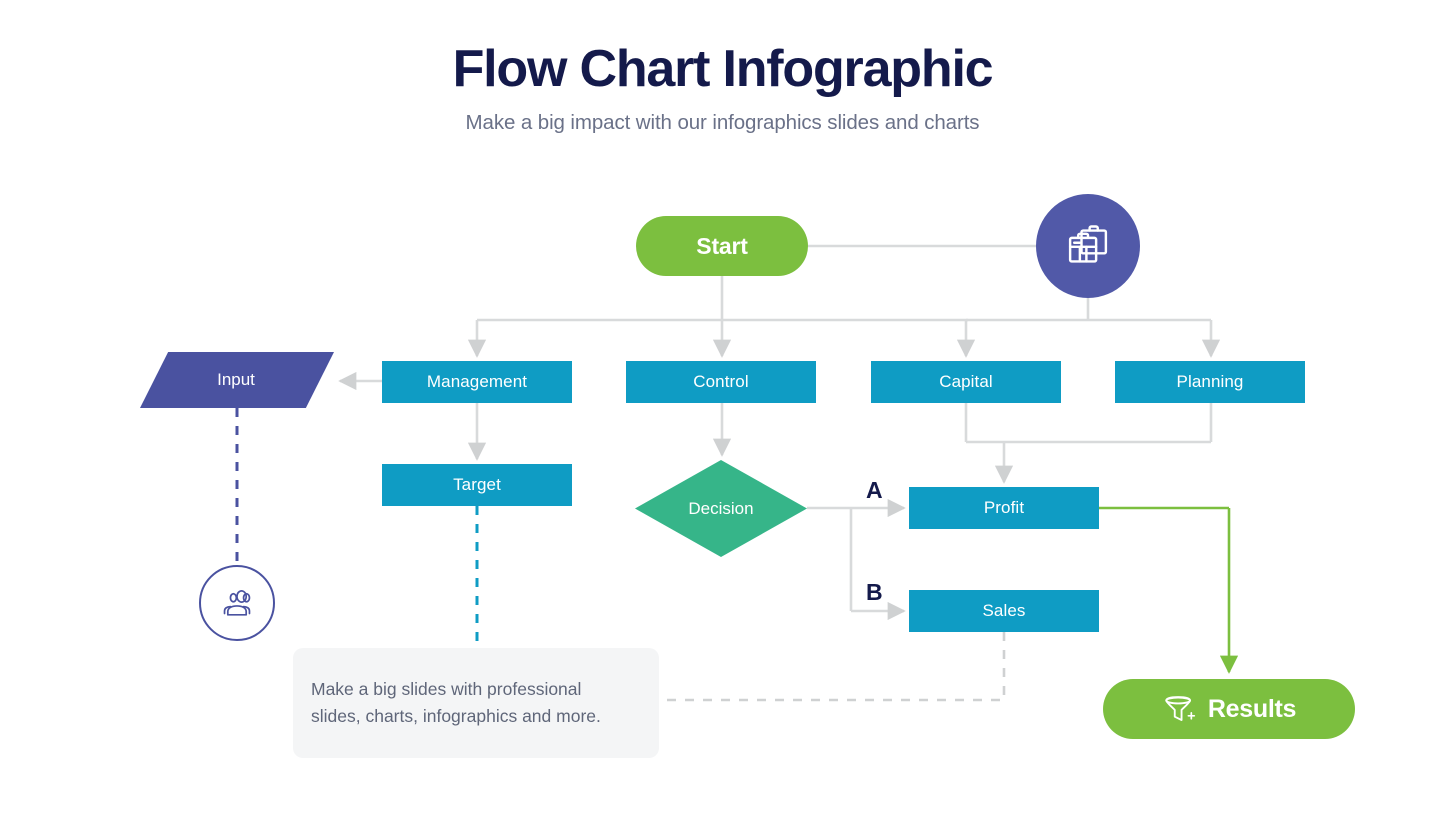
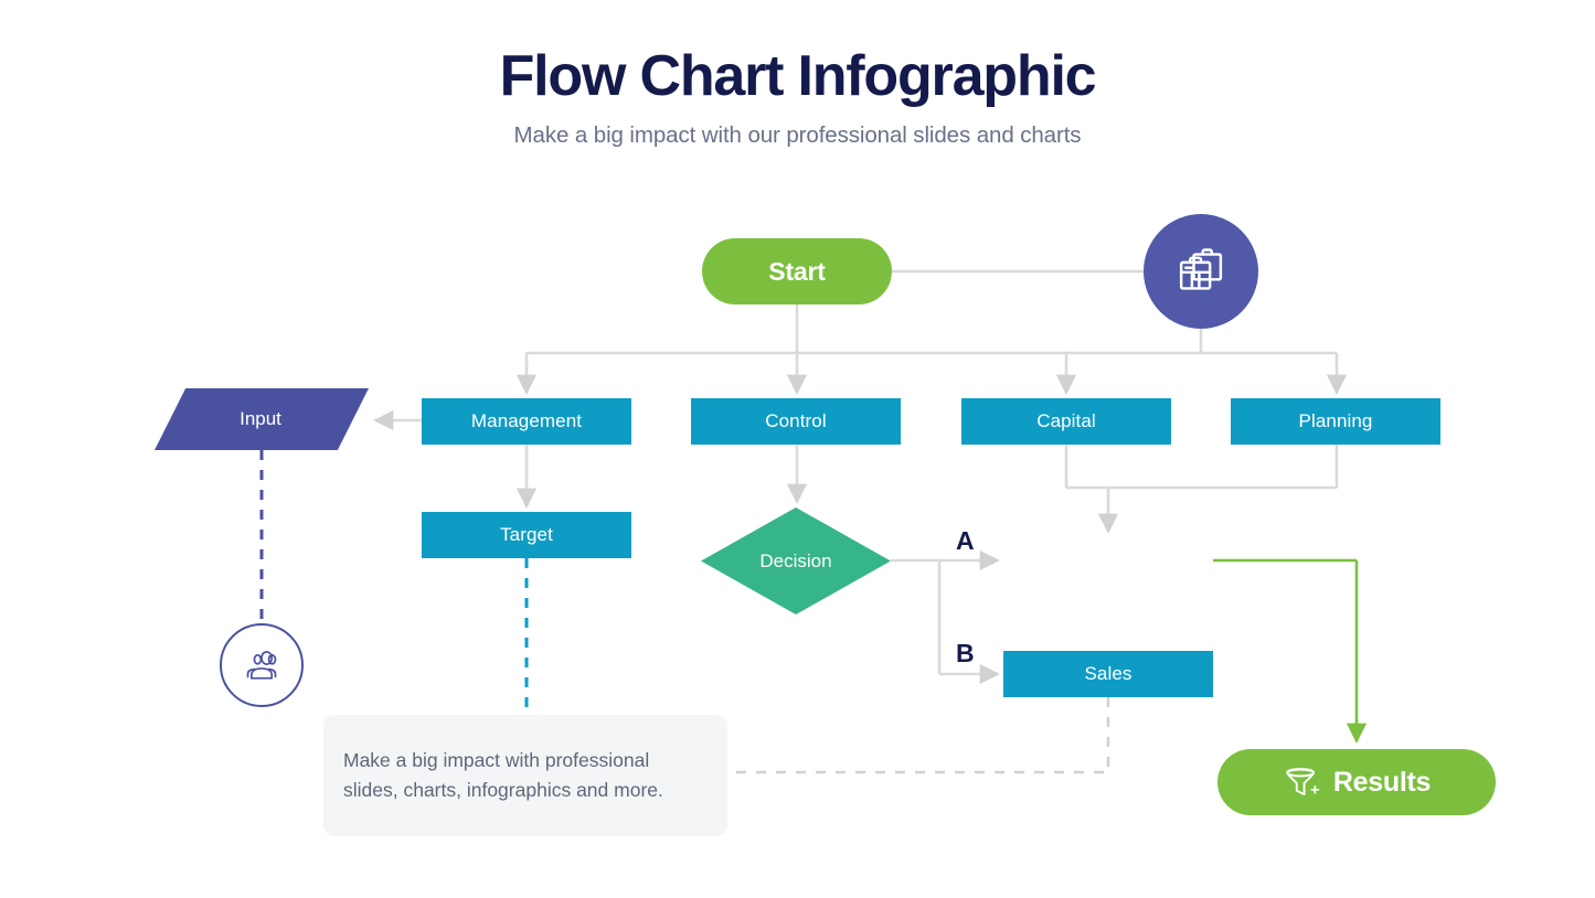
  Flow Chart Infographic
- Make a big impact with our infographics slides and charts
+ Make a big impact with our professional slides and charts
  Start
  Input
  Management
  Control
  Capital
  Planning
  Target
  Decision
  A
  B
- Profit
  Sales
  Results
- Make a big slides with professional slides, charts, infographics and more.
+ Make a big impact with professional slides, charts, infographics and more.
